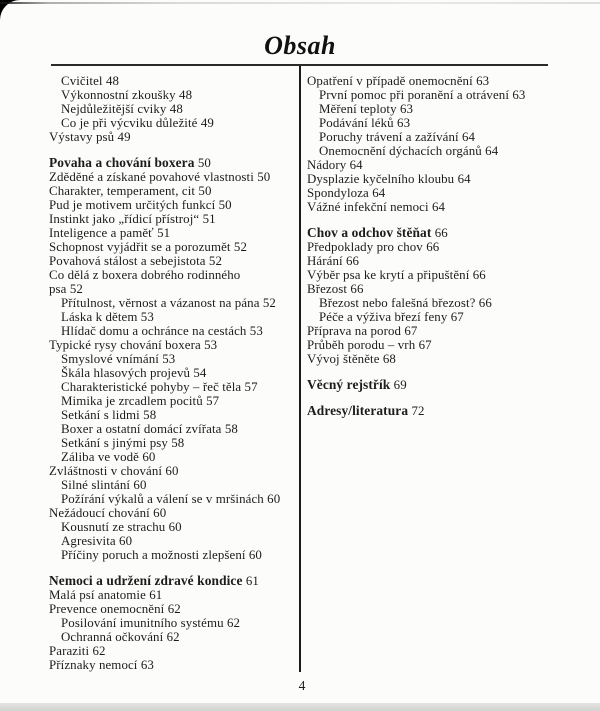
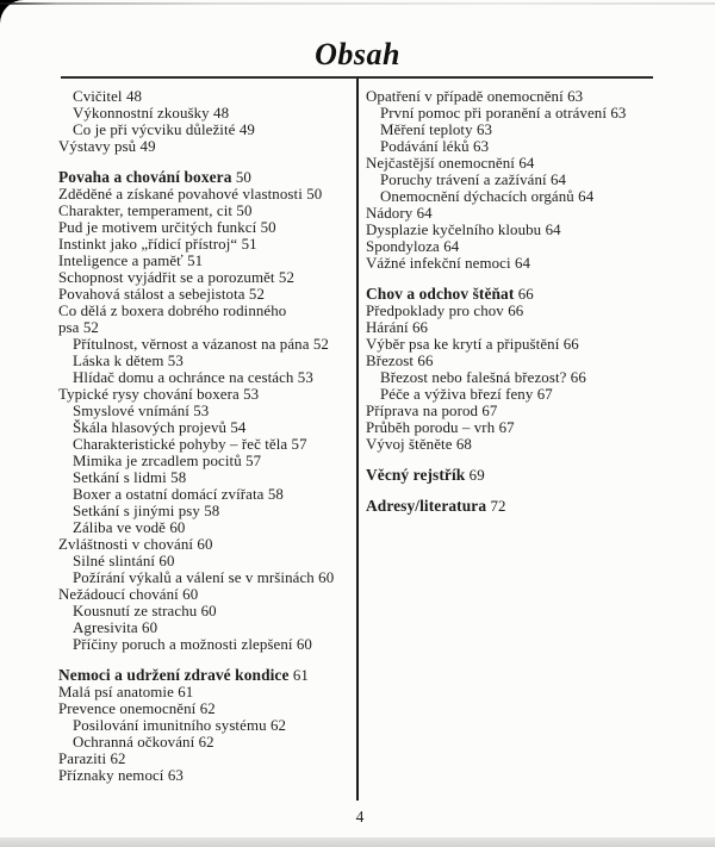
  Obsah
  Cvičitel 48
  Výkonnostní zkoušky 48
- Nejdůležitější cviky 48
  Co je při výcviku důležité 49
  Výstavy psů 49
  Povaha a chování boxera 50
  Zděděné a získané povahové vlastnosti 50
  Charakter, temperament, cit 50
  Pud je motivem určitých funkcí 50
  Instinkt jako „řídicí přístroj“ 51
  Inteligence a paměť 51
  Schopnost vyjádřit se a porozumět 52
  Povahová stálost a sebejistota 52
  Co dělá z boxera dobrého rodinného
  psa 52
  Přítulnost, věrnost a vázanost na pána 52
  Láska k dětem 53
  Hlídač domu a ochránce na cestách 53
  Typické rysy chování boxera 53
  Smyslové vnímání 53
  Škála hlasových projevů 54
  Charakteristické pohyby – řeč těla 57
  Mimika je zrcadlem pocitů 57
  Setkání s lidmi 58
  Boxer a ostatní domácí zvířata 58
  Setkání s jinými psy 58
  Záliba ve vodě 60
  Zvláštnosti v chování 60
  Silné slintání 60
  Požírání výkalů a válení se v mršinách 60
  Nežádoucí chování 60
  Kousnutí ze strachu 60
  Agresivita 60
  Příčiny poruch a možnosti zlepšení 60
  Nemoci a udržení zdravé kondice 61
  Malá psí anatomie 61
  Prevence onemocnění 62
  Posilování imunitního systému 62
  Ochranná očkování 62
  Paraziti 62
  Příznaky nemocí 63
  Opatření v případě onemocnění 63
  První pomoc při poranění a otrávení 63
  Měření teploty 63
  Podávání léků 63
+ Nejčastější onemocnění 64
  Poruchy trávení a zažívání 64
  Onemocnění dýchacích orgánů 64
  Nádory 64
  Dysplazie kyčelního kloubu 64
  Spondyloza 64
  Vážné infekční nemoci 64
  Chov a odchov štěňat 66
  Předpoklady pro chov 66
  Hárání 66
  Výběr psa ke krytí a připuštění 66
  Březost 66
  Březost nebo falešná březost? 66
  Péče a výživa březí feny 67
  Příprava na porod 67
  Průběh porodu – vrh 67
  Vývoj štěněte 68
  Věcný rejstřík 69
  Adresy/literatura 72
  4
